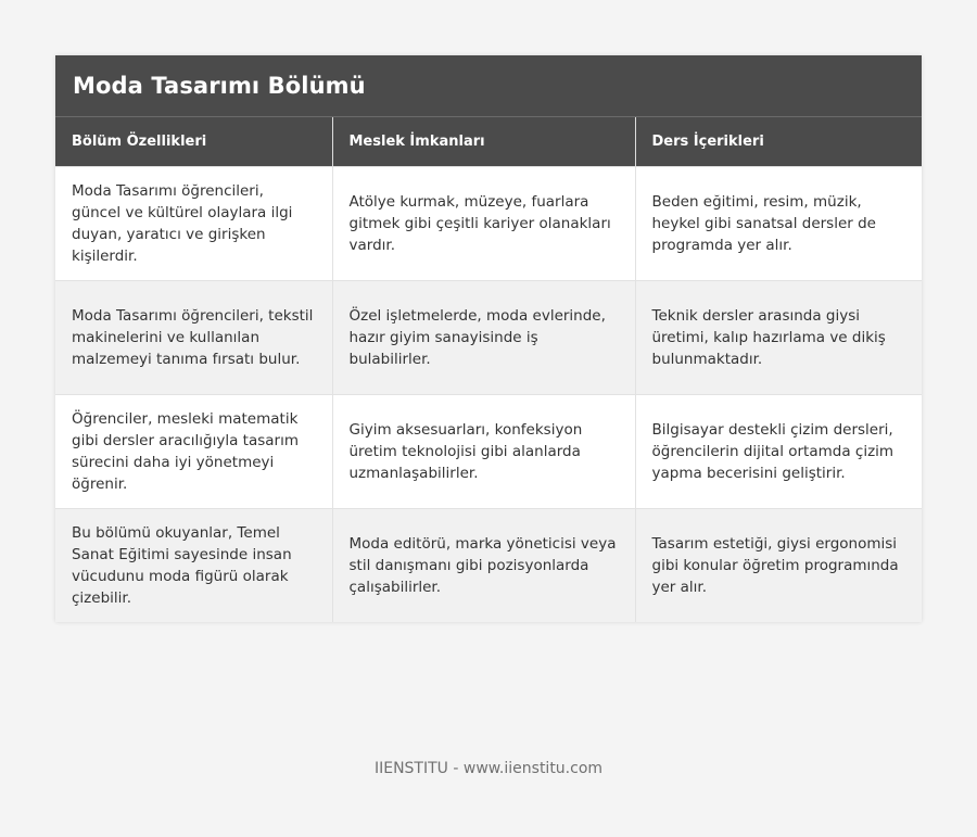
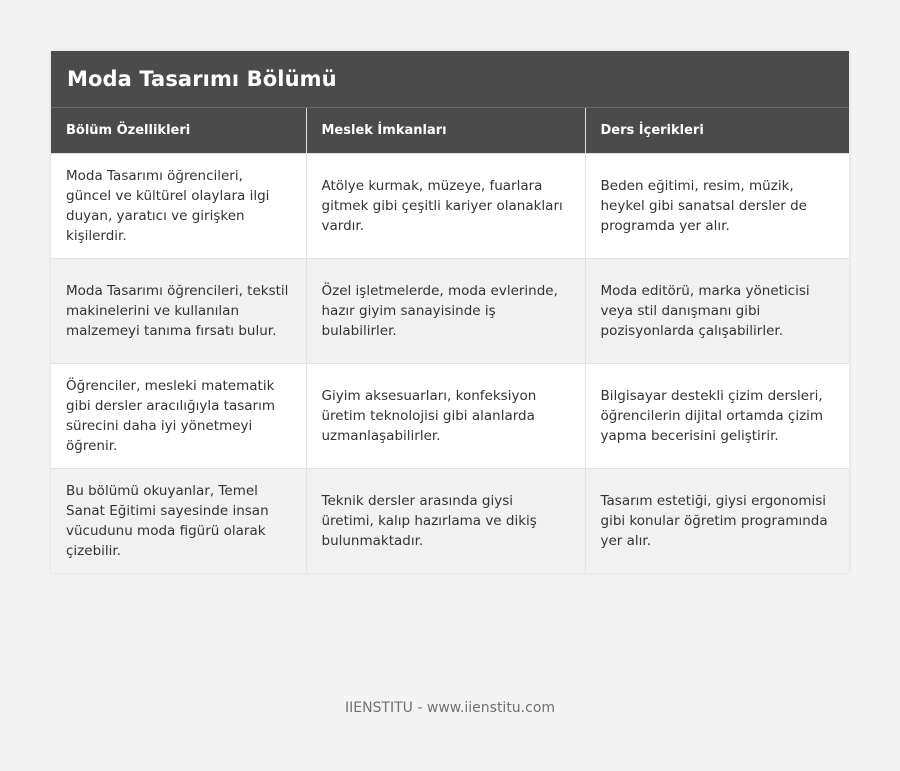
  Moda Tasarımı Bölümü
  Bölüm Özellikleri	Meslek İmkanları	Ders İçerikleri
  Moda Tasarımı öğrencileri, güncel ve kültürel olaylara ilgi duyan, yaratıcı ve girişken kişilerdir.	Atölye kurmak, müzeye, fuarlara gitmek gibi çeşitli kariyer olanakları vardır.	Beden eğitimi, resim, müzik, heykel gibi sanatsal dersler de programda yer alır.
- Moda Tasarımı öğrencileri, tekstil makinelerini ve kullanılan malzemeyi tanıma fırsatı bulur.	Özel işletmelerde, moda evlerinde, hazır giyim sanayisinde iş bulabilirler.	Teknik dersler arasında giysi üretimi, kalıp hazırlama ve dikiş bulunmaktadır.
+ Moda Tasarımı öğrencileri, tekstil makinelerini ve kullanılan malzemeyi tanıma fırsatı bulur.	Özel işletmelerde, moda evlerinde, hazır giyim sanayisinde iş bulabilirler.	Moda editörü, marka yöneticisi veya stil danışmanı gibi pozisyonlarda çalışabilirler.
  Öğrenciler, mesleki matematik gibi dersler aracılığıyla tasarım sürecini daha iyi yönetmeyi öğrenir.	Giyim aksesuarları, konfeksiyon üretim teknolojisi gibi alanlarda uzmanlaşabilirler.	Bilgisayar destekli çizim dersleri, öğrencilerin dijital ortamda çizim yapma becerisini geliştirir.
- Bu bölümü okuyanlar, Temel Sanat Eğitimi sayesinde insan vücudunu moda figürü olarak çizebilir.	Moda editörü, marka yöneticisi veya stil danışmanı gibi pozisyonlarda çalışabilirler.	Tasarım estetiği, giysi ergonomisi gibi konular öğretim programında yer alır.
+ Bu bölümü okuyanlar, Temel Sanat Eğitimi sayesinde insan vücudunu moda figürü olarak çizebilir.	Teknik dersler arasında giysi üretimi, kalıp hazırlama ve dikiş bulunmaktadır.	Tasarım estetiği, giysi ergonomisi gibi konular öğretim programında yer alır.
  IIENSTITU - www.iienstitu.com
